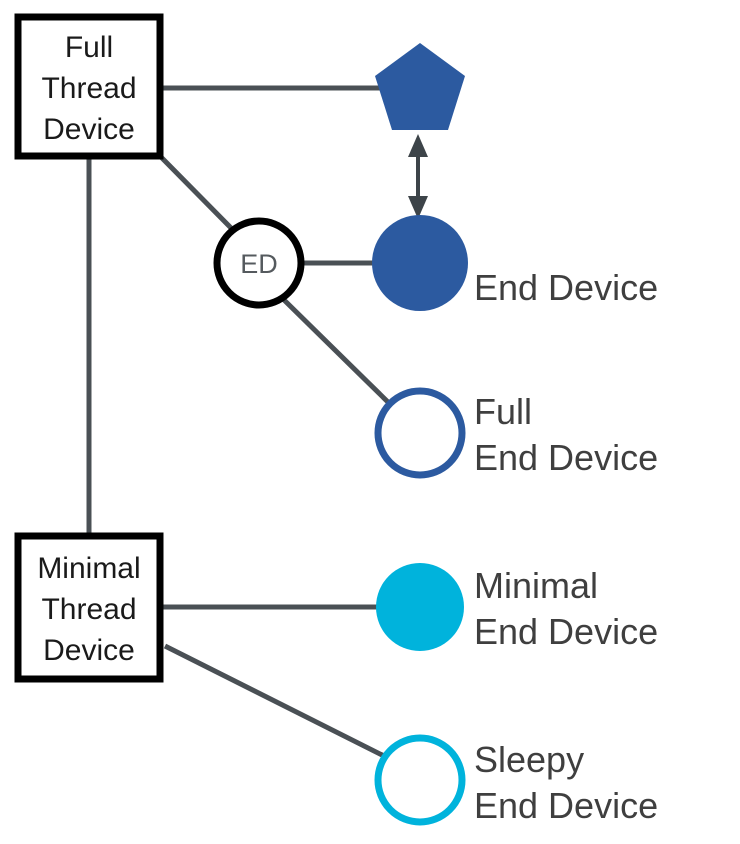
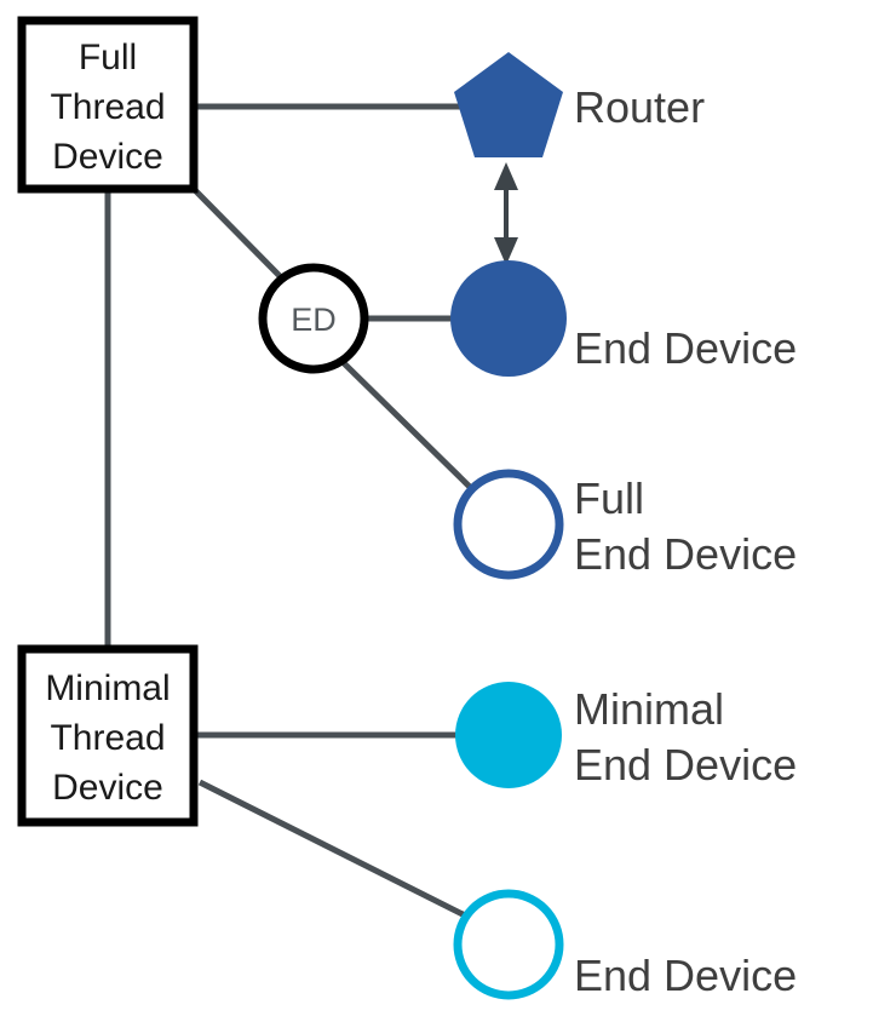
  Full
  Thread
  Device
  Minimal
  Thread
  Device
  ED
+ Router
  End Device
  Full
  End Device
  Minimal
  End Device
- Sleepy
  End Device
